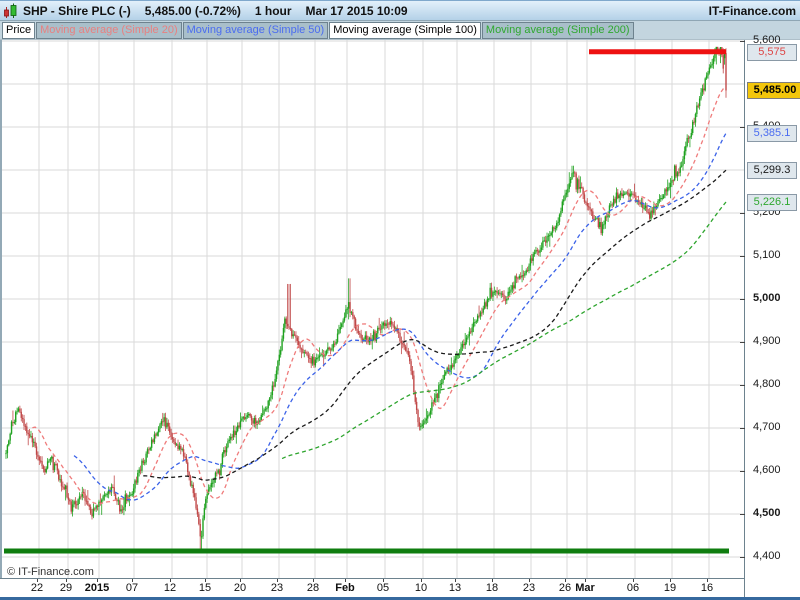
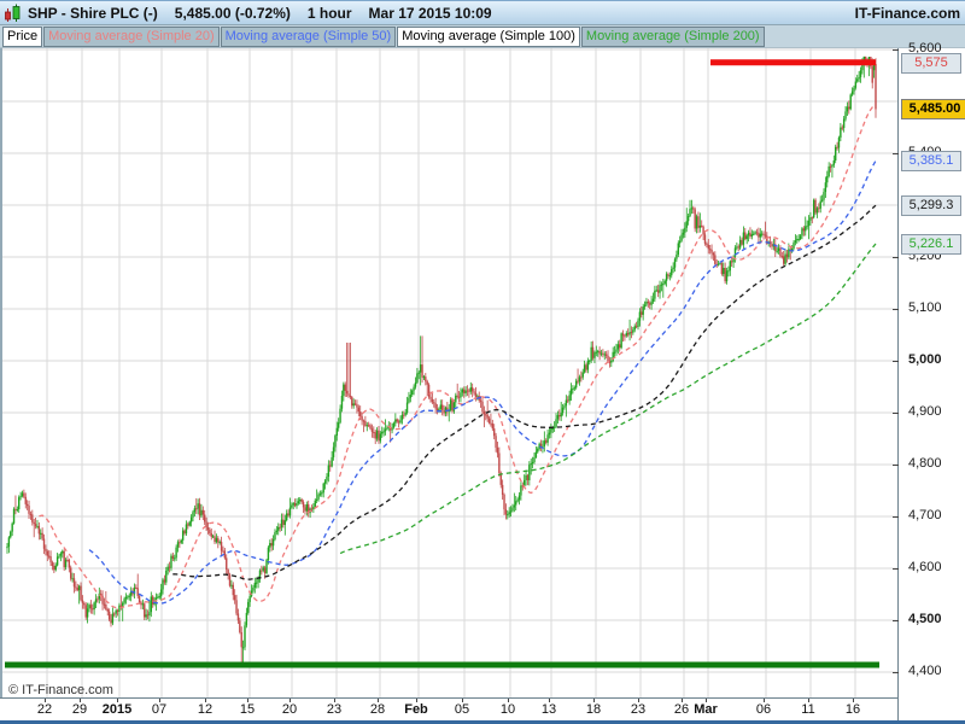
  SHP - Shire PLC (-)
  5,485.00 (-0.72%)
  1 hour
  Mar 17 2015 10:09
  IT-Finance.com
  Price Moving average (Simple 20) Moving average (Simple 50) Moving average (Simple 100) Moving average (Simple 200)
  © IT-Finance.com
  5,600
  5,200
  5,100
  5,000
  4,900
  4,800
  4,700
  4,600
  4,500
  4,400
  5,575
  5,485.00
  5,385.1
  5,299.3
  5,226.1
  22
  29
  2015
  07
  12
  15
  20
  23
  28
  Feb
  05
  10
  13
  18
  23
  26
  Mar
  06
- 19
+ 11
  16
